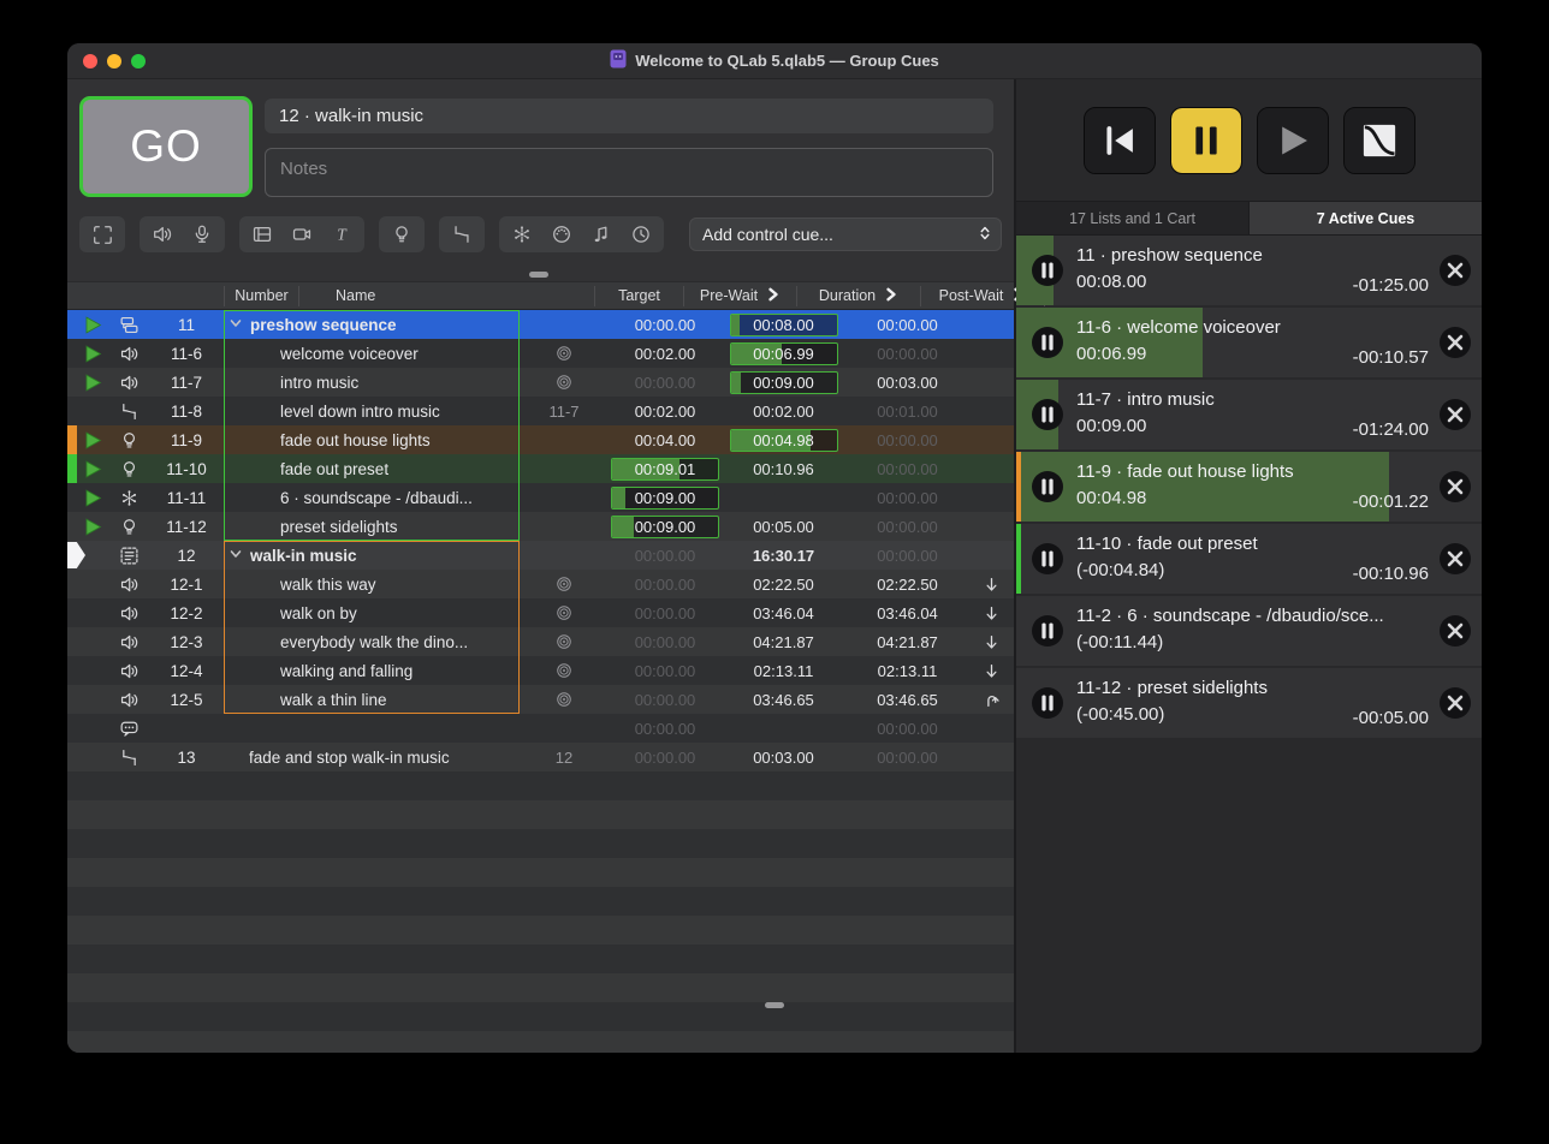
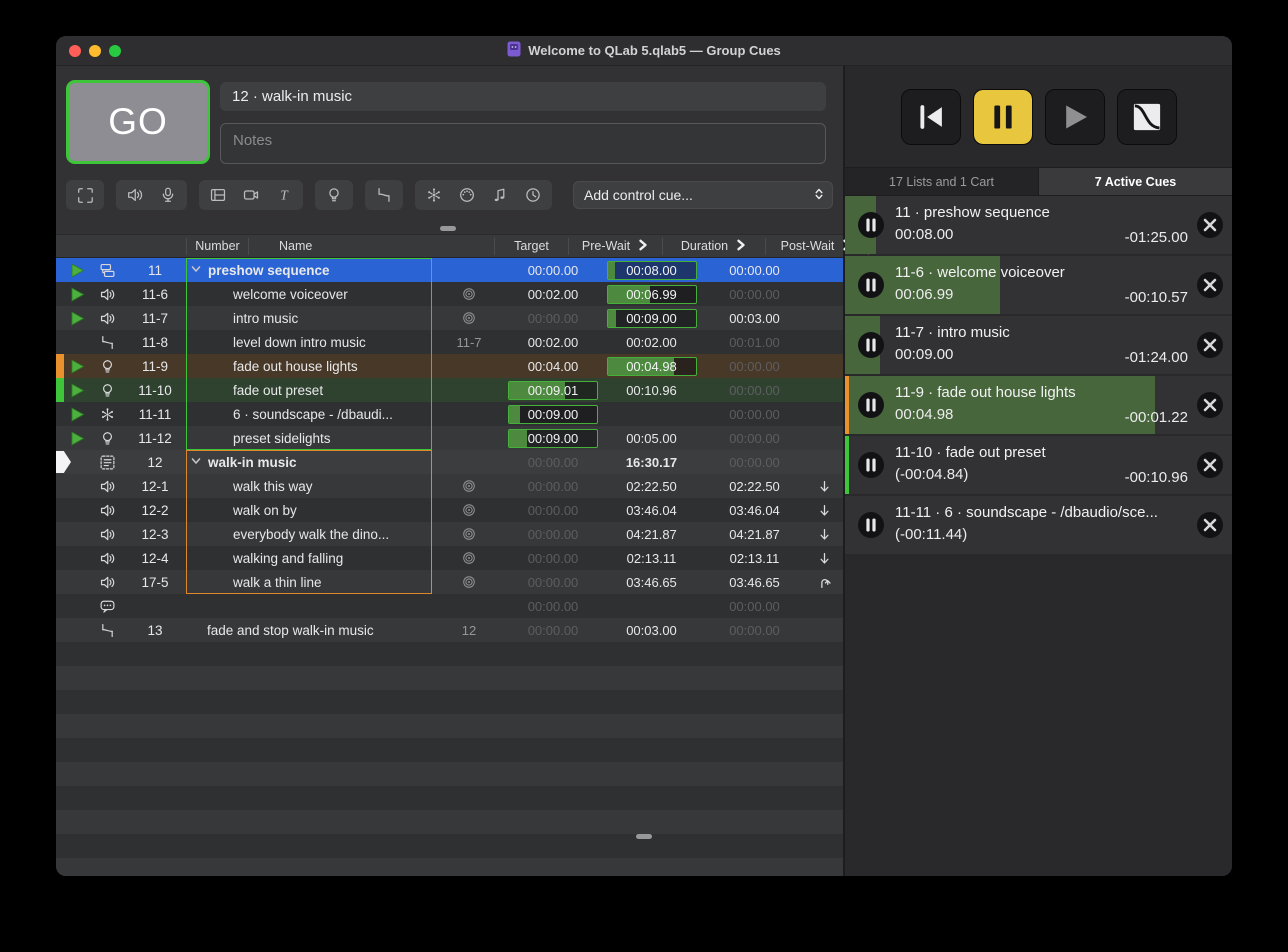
  Welcome to QLab 5.qlab5 — Group Cues
  GO
  12 · walk-in music
  Notes
  T
  Add control cue...
  Number
  Name
  Target
  Pre-Wait
  Duration
  Post-Wait
  11
  preshow sequence
  00:00.00
  00:08.00
  00:00.00
  11-6
  welcome voiceover
  00:02.00
  00:06.99
  00:00.00
  11-7
  intro music
  00:00.00
  00:09.00
  00:03.00
  11-8
  level down intro music
  11-7
  00:02.00
  00:02.00
  00:01.00
  11-9
  fade out house lights
  00:04.00
  00:04.98
  00:00.00
  11-10
  fade out preset
  00:09.01
  00:10.96
  00:00.00
  11-11
  6 · soundscape - /dbaudi...
  00:09.00
  00:00.00
  11-12
  preset sidelights
  00:09.00
  00:05.00
  00:00.00
  12
  walk-in music
  00:00.00
  16:30.17
  00:00.00
  12-1
  walk this way
  00:00.00
  02:22.50
  02:22.50
  12-2
  walk on by
  00:00.00
  03:46.04
  03:46.04
  12-3
  everybody walk the dino...
  00:00.00
  04:21.87
  04:21.87
  12-4
  walking and falling
  00:00.00
  02:13.11
  02:13.11
- 12-5
+ 17-5
  walk a thin line
  00:00.00
  03:46.65
  03:46.65
  00:00.00
  00:00.00
  13
  fade and stop walk-in music
  12
  00:00.00
  00:03.00
  00:00.00
  17 Lists and 1 Cart
  7 Active Cues
  11 · preshow sequence
  00:08.00
  -01:25.00
  11-6 · welcome voiceover
  00:06.99
  -00:10.57
  11-7 · intro music
  00:09.00
  -01:24.00
  11-9 · fade out house lights
  00:04.98
  -00:01.22
  11-10 · fade out preset
  (-00:04.84)
  -00:10.96
- 11-2 · 6 · soundscape - /dbaudio/sce...
+ 11-11 · 6 · soundscape - /dbaudio/sce...
  (-00:11.44)
- 11-12 · preset sidelights
- (-00:45.00)
- -00:05.00
